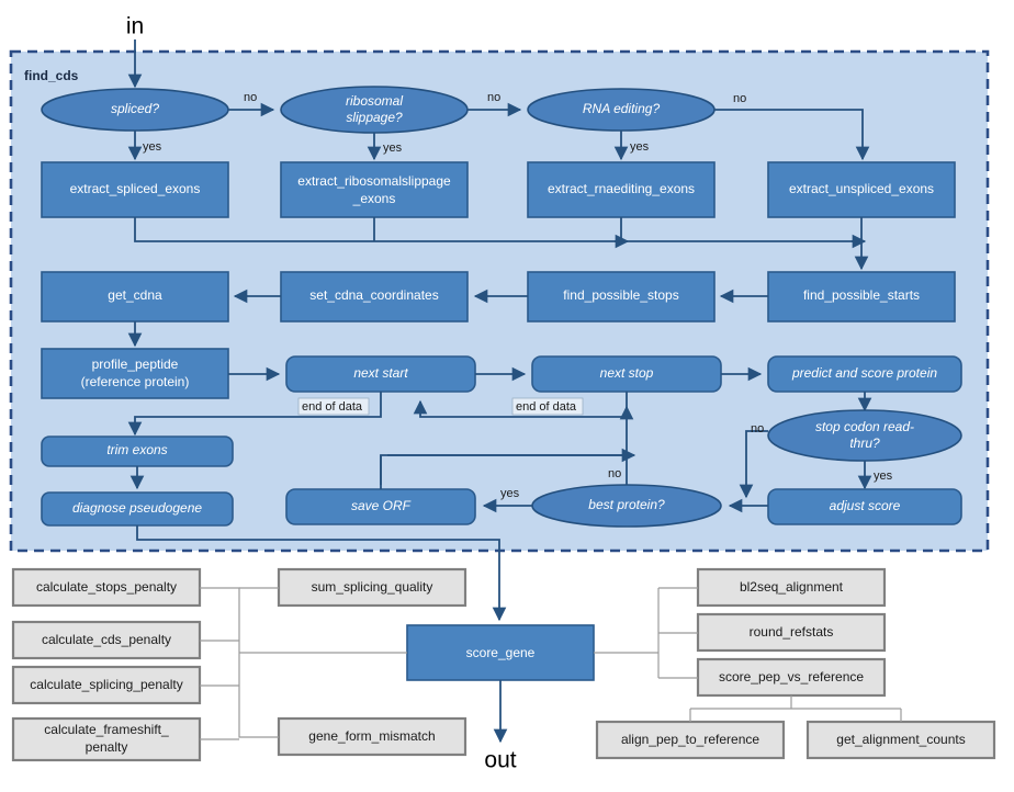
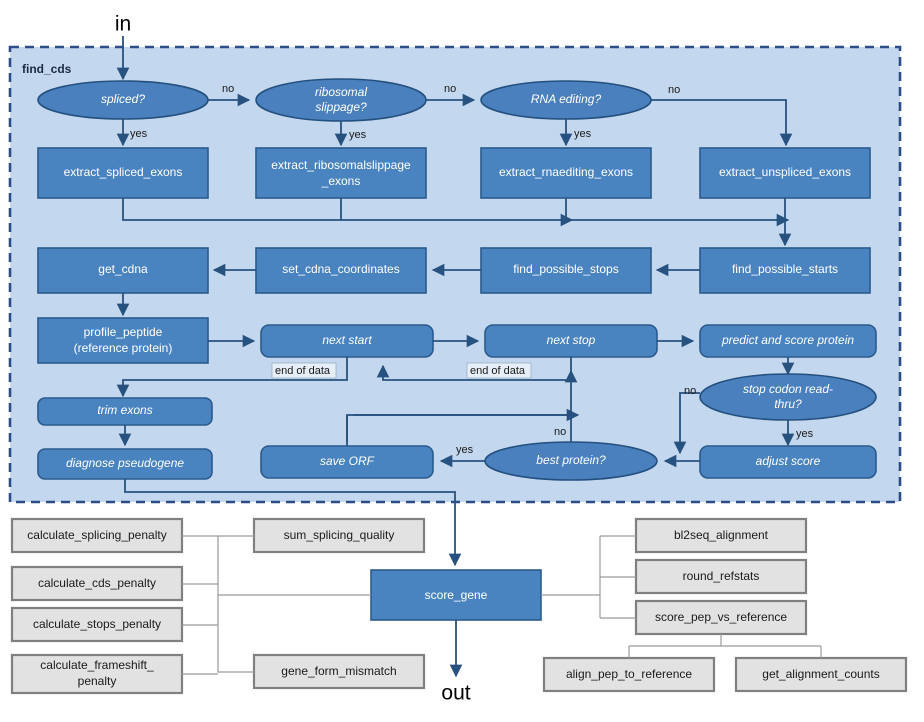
  find_cds
  in
  spliced?
  ribosomal
  slippage?
  RNA editing?
  no
  no
  no
  yes
  yes
  yes
  extract_spliced_exons
  extract_ribosomalslippage
  _exons
  extract_rnaediting_exons
  extract_unspliced_exons
  get_cdna
  set_cdna_coordinates
  find_possible_stops
  find_possible_starts
  profile_peptide
  (reference protein)
  next start
  next stop
  predict and score protein
  end of data
  end of data
  stop codon read-
  thru?
  no
  yes
  trim exons
  diagnose pseudogene
  save ORF
  best protein?
  adjust score
  yes
  no
  score_gene
  out
- calculate_stops_penalty
+ calculate_splicing_penalty
  calculate_cds_penalty
- calculate_splicing_penalty
+ calculate_stops_penalty
  calculate_frameshift_
  penalty
  sum_splicing_quality
  gene_form_mismatch
  bl2seq_alignment
  round_refstats
  score_pep_vs_reference
  align_pep_to_reference
  get_alignment_counts
